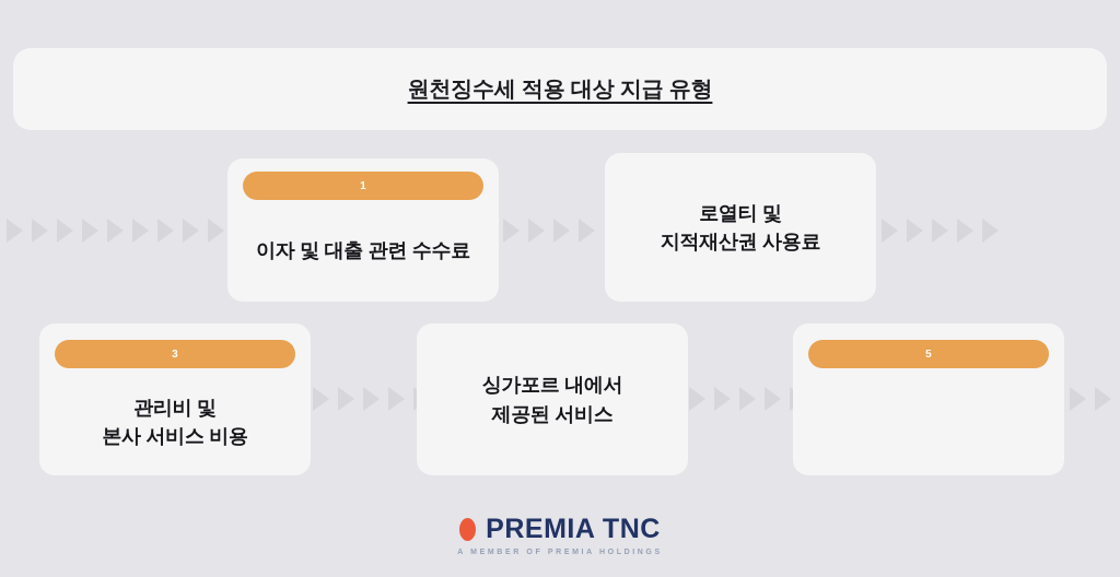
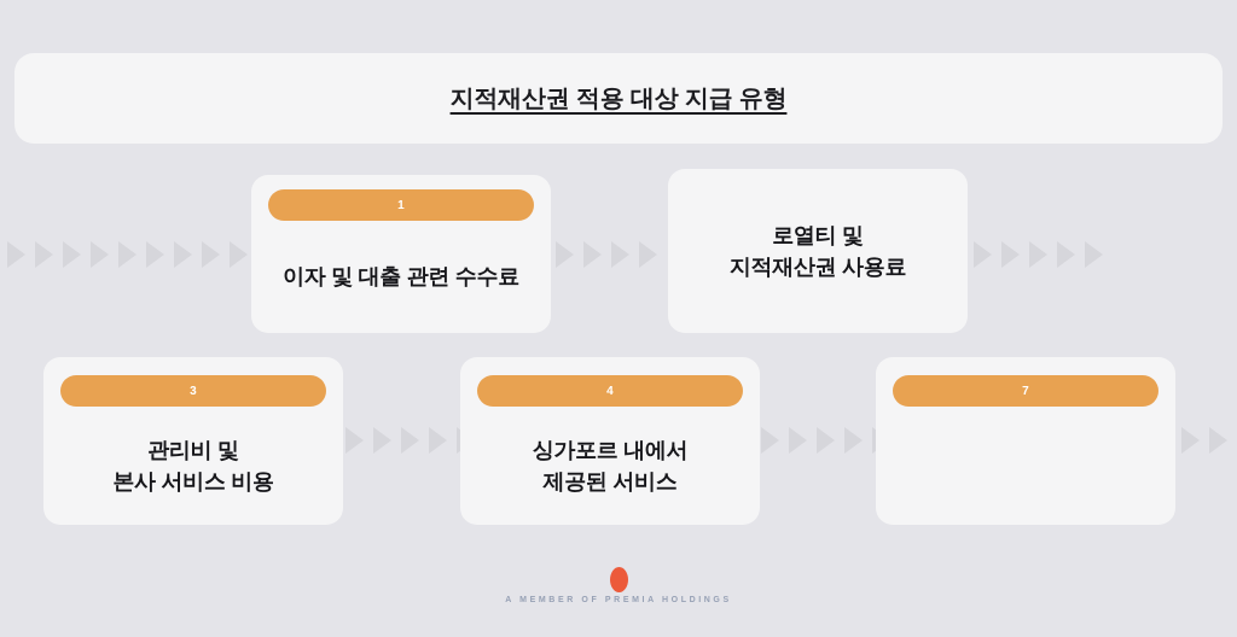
- 원천징수세 적용 대상 지급 유형
+ 지적재산권 적용 대상 지급 유형
  1
  이자 및 대출 관련 수수료
  로열티 및
  지적재산권 사용료
  3
  관리비 및
  본사 서비스 비용
+ 4
  싱가포르 내에서
  제공된 서비스
- 5
+ 7
- PREMIA TNC
